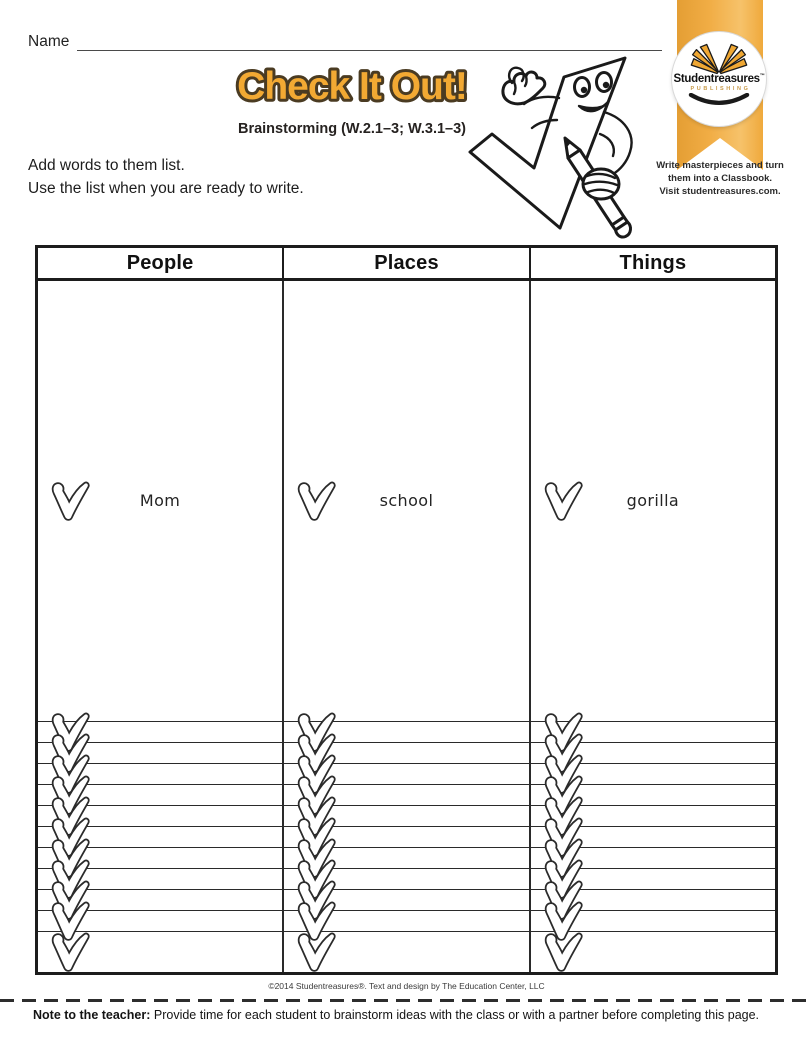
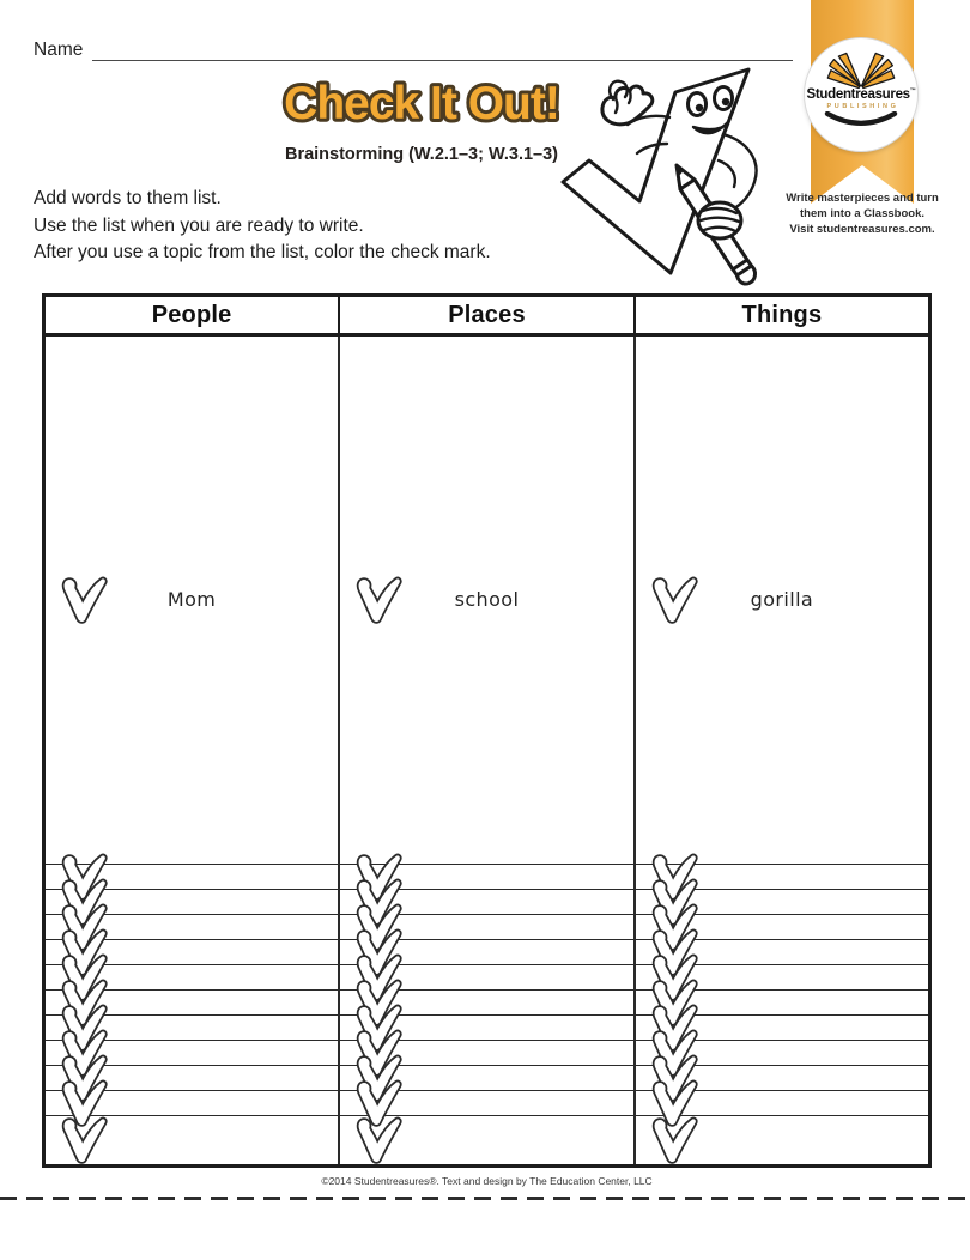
  Name
  Check It Out!
  Brainstorming (W.2.1–3; W.3.1–3)
  Add words to them list.
  Use the list when you are ready to write.
+ After you use a topic from the list, color the check mark.
  Studentreasures
  Write masterpieces and turn
  them into a Classbook.
  Visit studentreasures.com.
  People	Places	Things
  Mom	school	gorilla
  ©2014 Studentreasures®. Text and design by The Education Center, LLC
- Note to the teacher: Provide time for each student to brainstorm ideas with the class or with a partner before completing this page.
